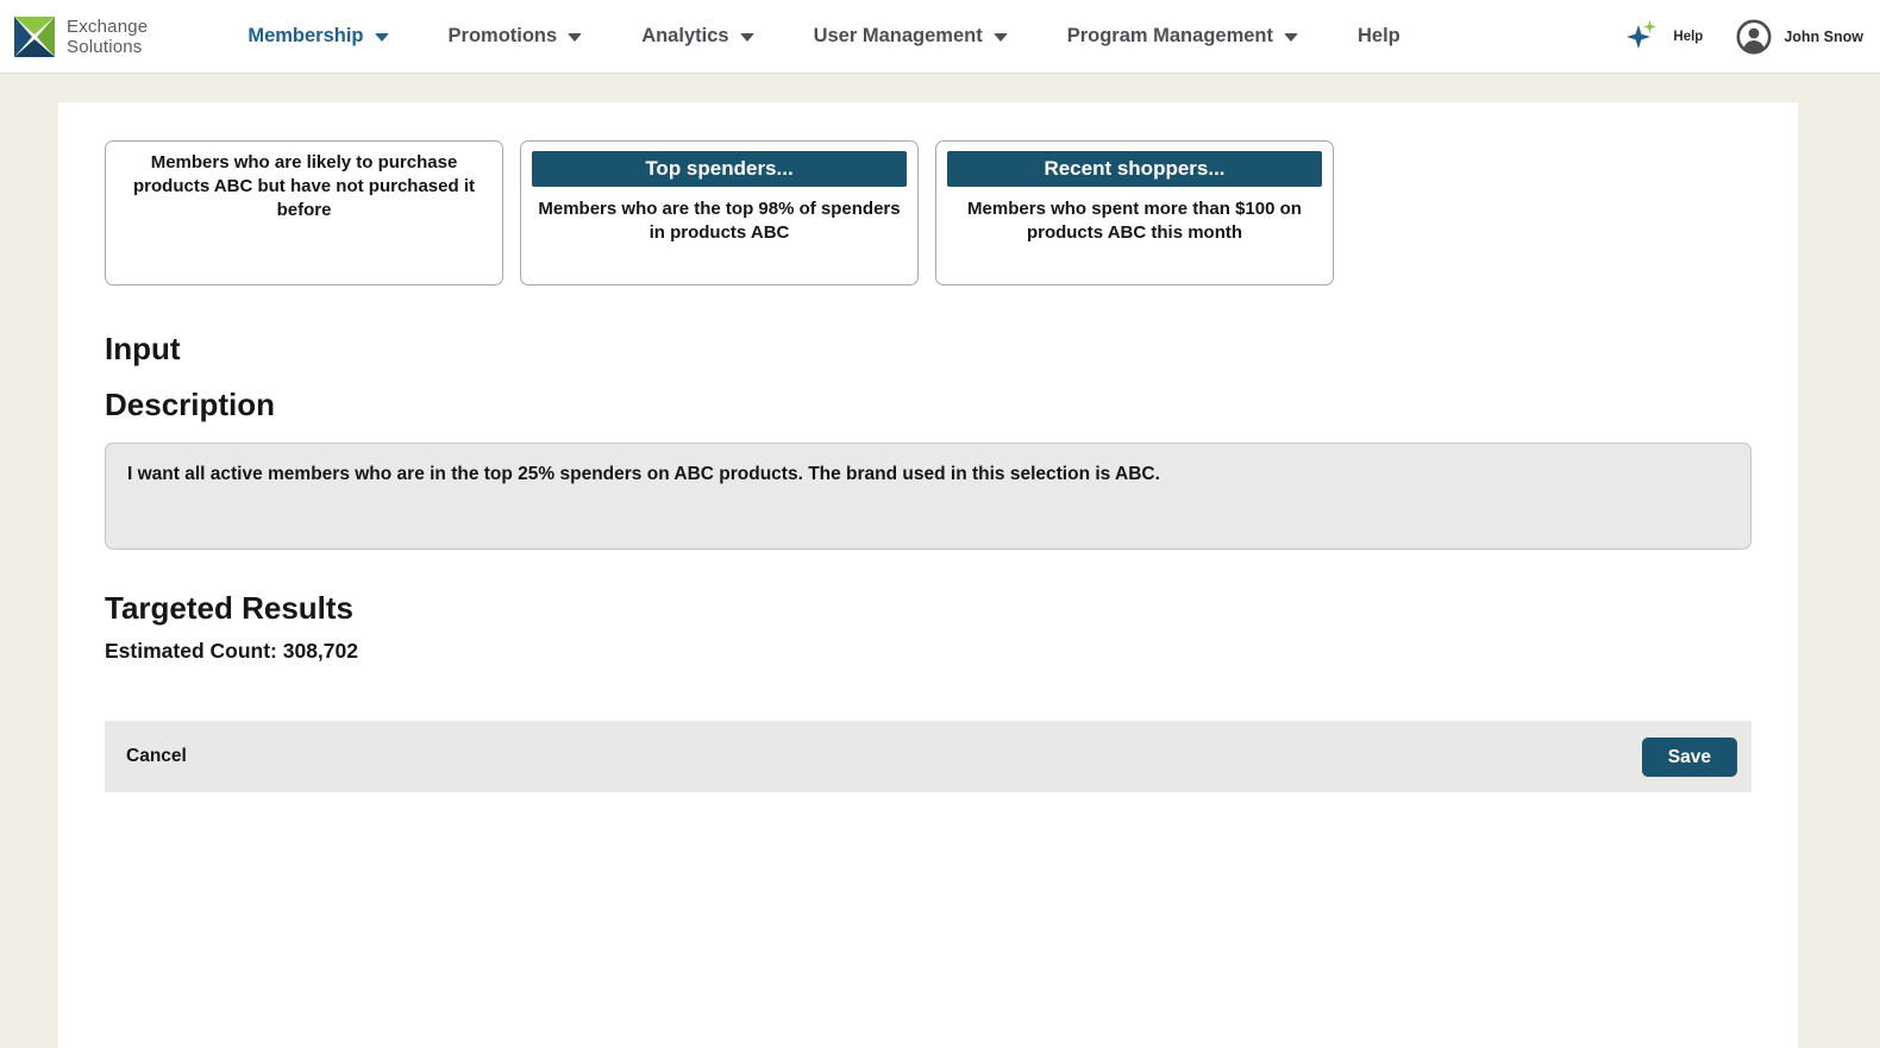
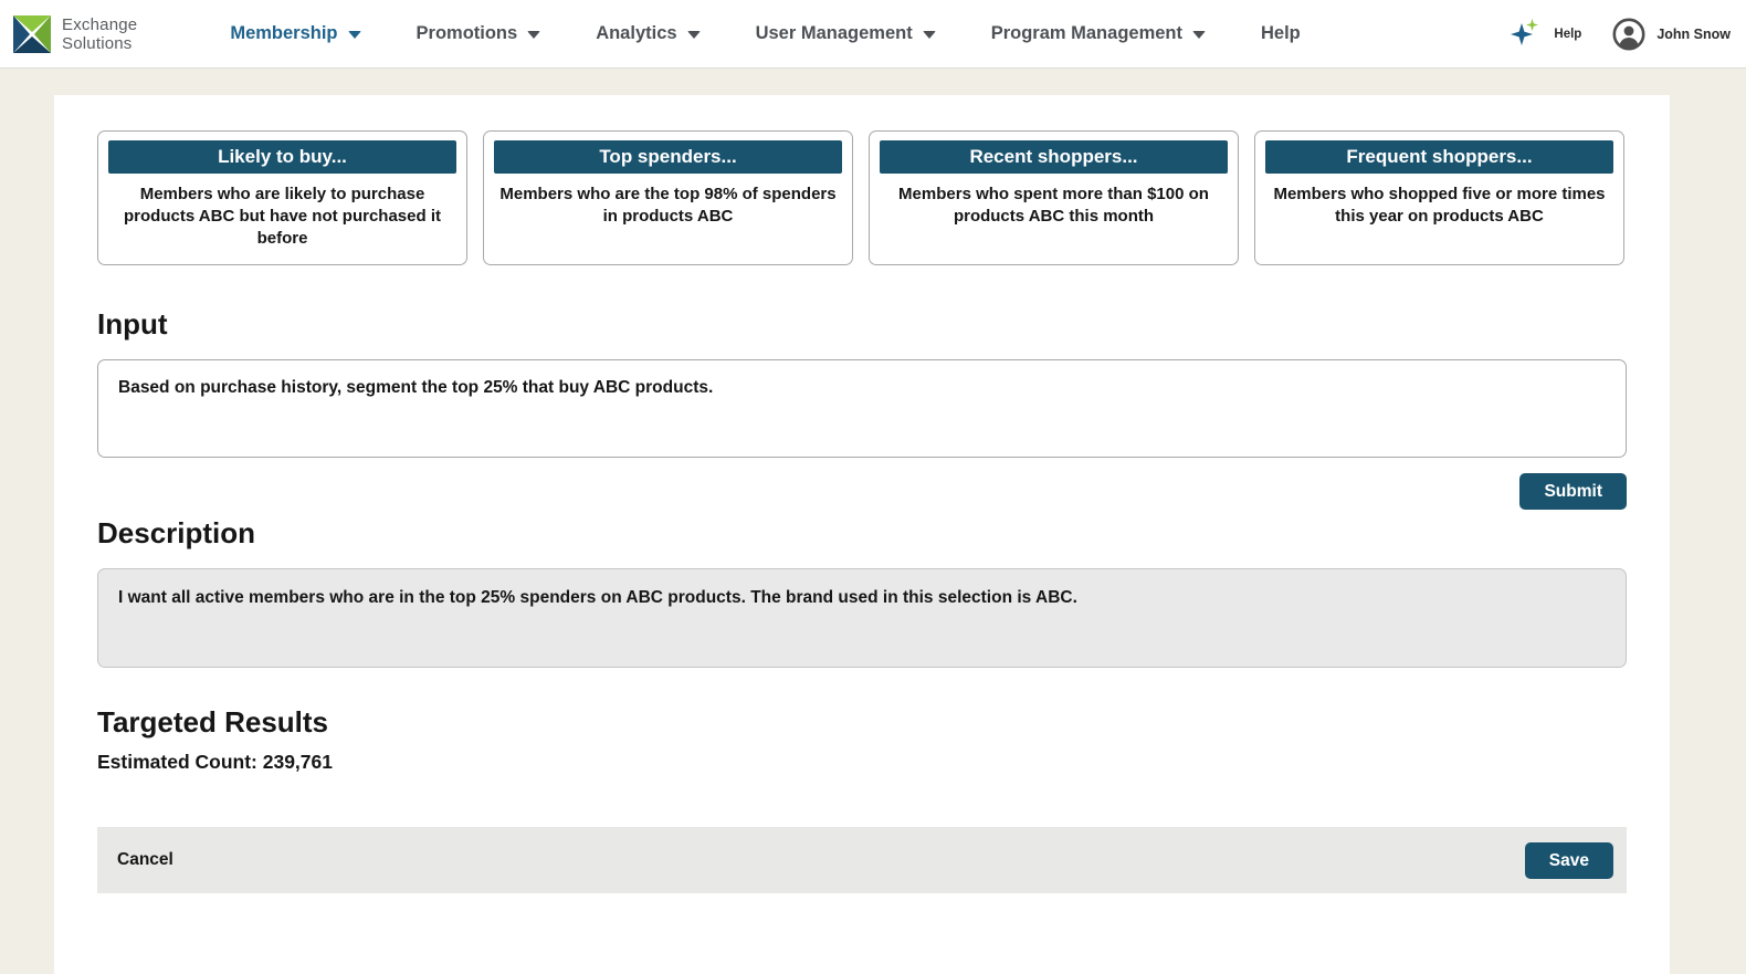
  Exchange
  Solutions
  Membership
  Promotions
  Analytics
  User Management
  Program Management
  Help
  Help
  John Snow
+ Likely to buy...
  Members who are likely to purchase products ABC but have not purchased it before
  Top spenders...
  Members who are the top 98% of spenders in products ABC
  Recent shoppers...
  Members who spent more than $100 on products ABC this month
+ Frequent shoppers...
+ Members who shopped five or more times this year on products ABC
  Input
+ Based on purchase history, segment the top 25% that buy ABC products.
+ Submit
  Description
  I want all active members who are in the top 25% spenders on ABC products. The brand used in this selection is ABC.
  Targeted Results
- Estimated Count: 308,702
+ Estimated Count: 239,761
  Cancel
  Save
